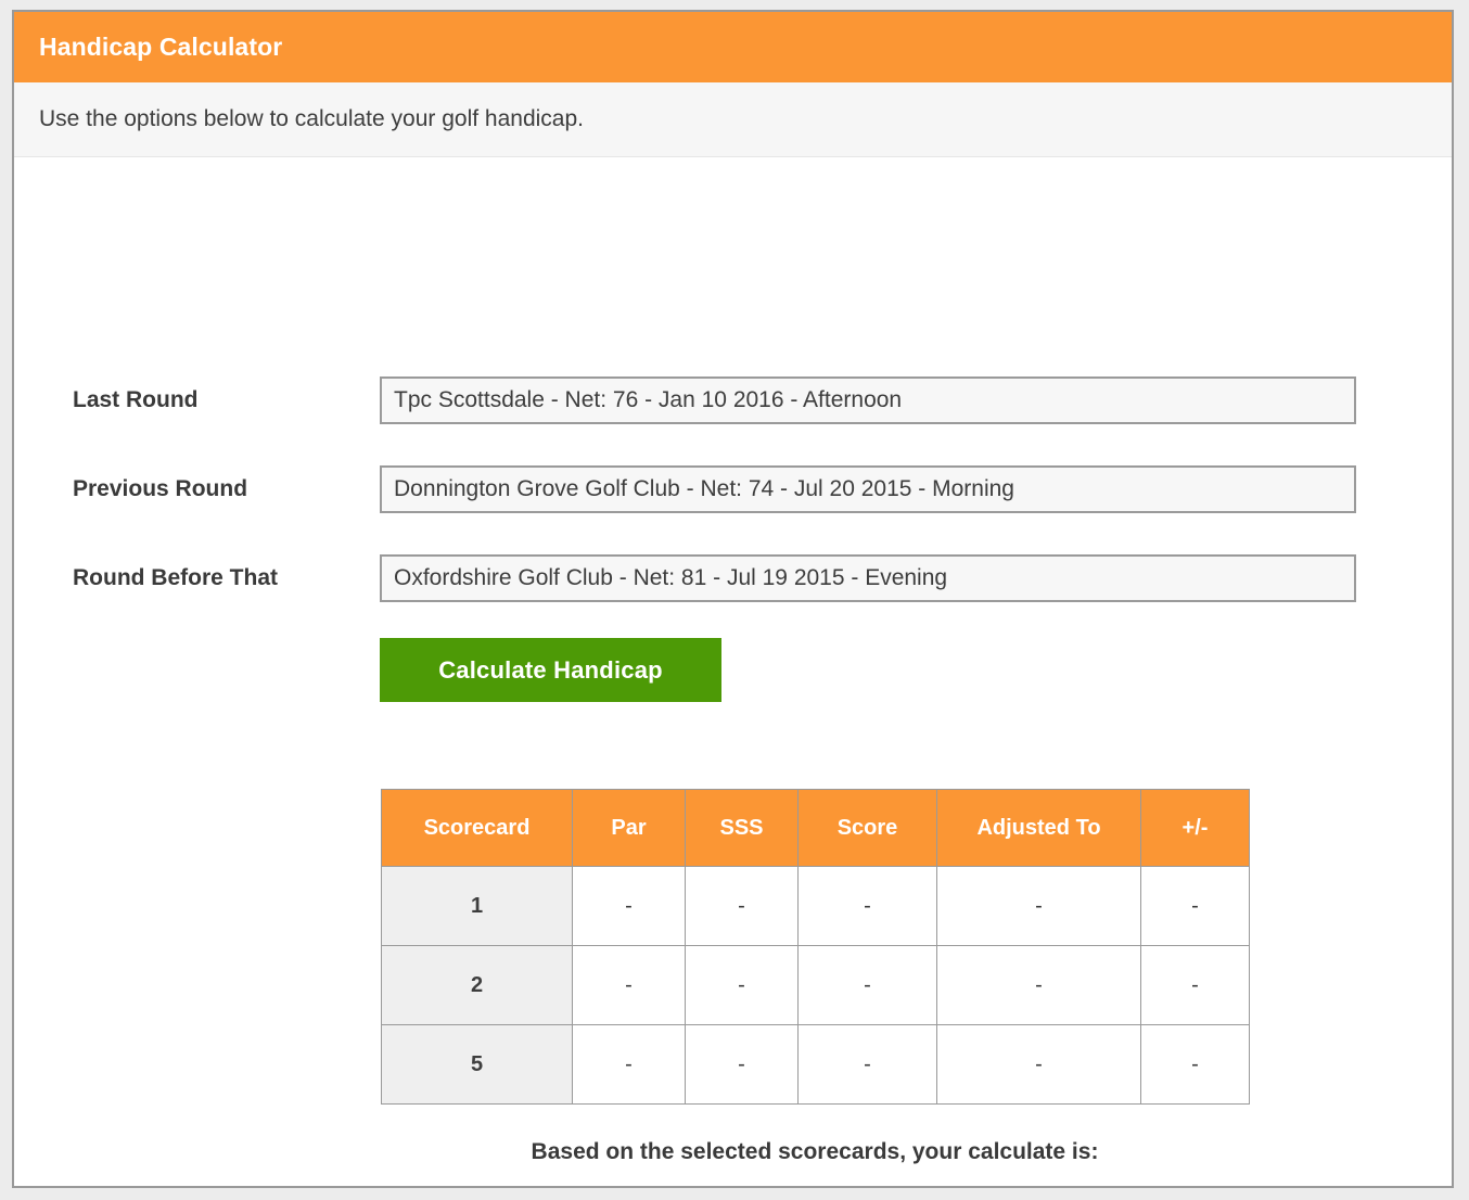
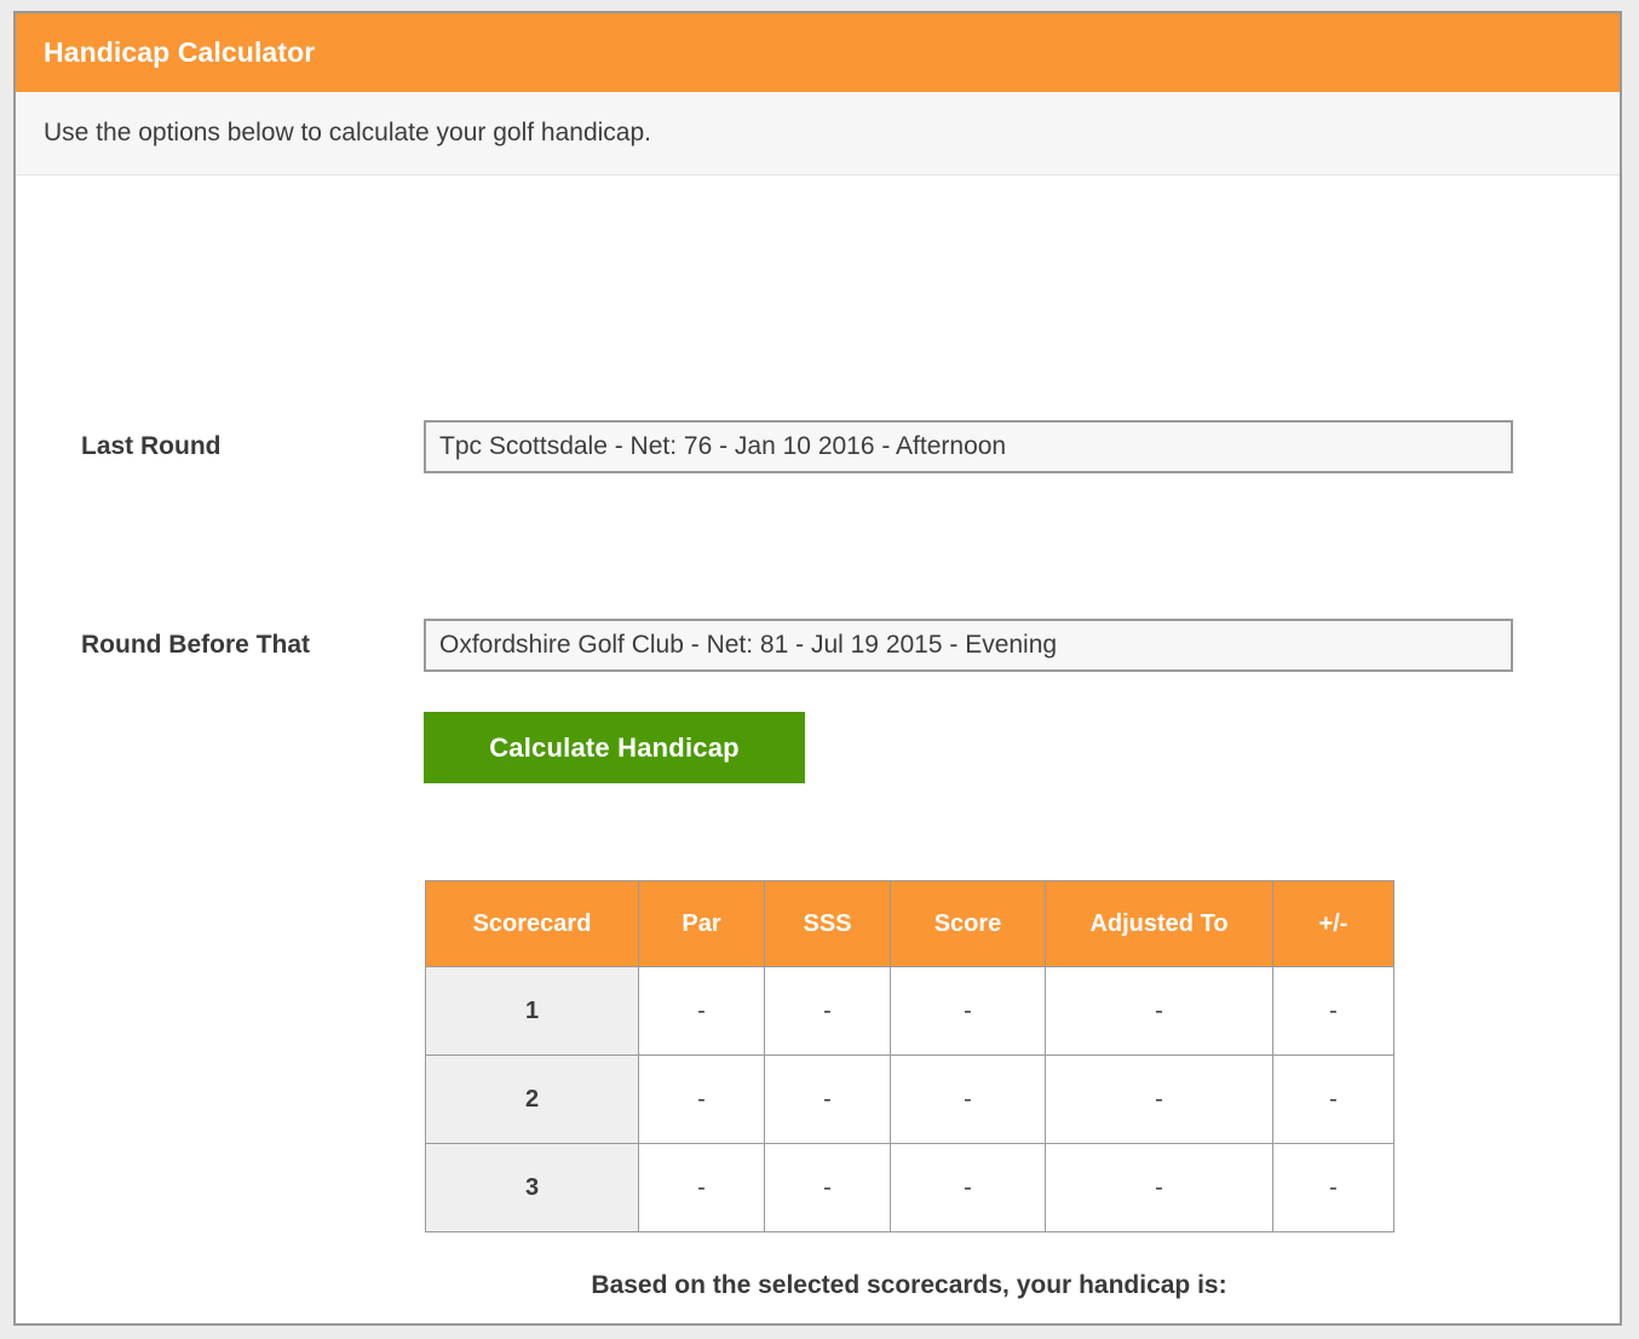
  Handicap Calculator
  Use the options below to calculate your golf handicap.
  Last Round
  Tpc Scottsdale - Net: 76 - Jan 10 2016 - Afternoon
- Previous Round
- Donnington Grove Golf Club - Net: 74 - Jul 20 2015 - Morning
  Round Before That
  Oxfordshire Golf Club - Net: 81 - Jul 19 2015 - Evening
  Calculate Handicap
  Scorecard	Par	SSS	Score	Adjusted To	+/-
  1	-	-	-	-	-
  2	-	-	-	-	-
- 5	-	-	-	-	-
+ 3	-	-	-	-	-
- Based on the selected scorecards, your calculate is:
+ Based on the selected scorecards, your handicap is:
